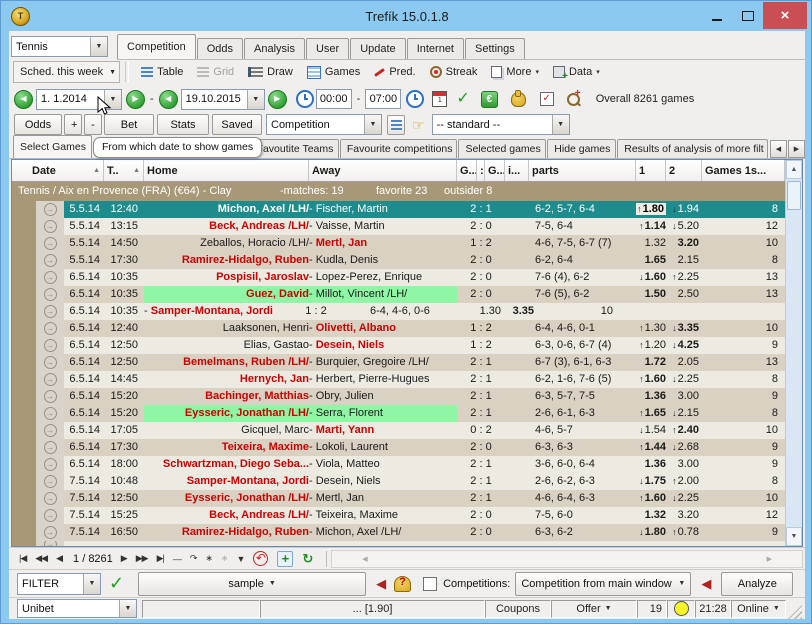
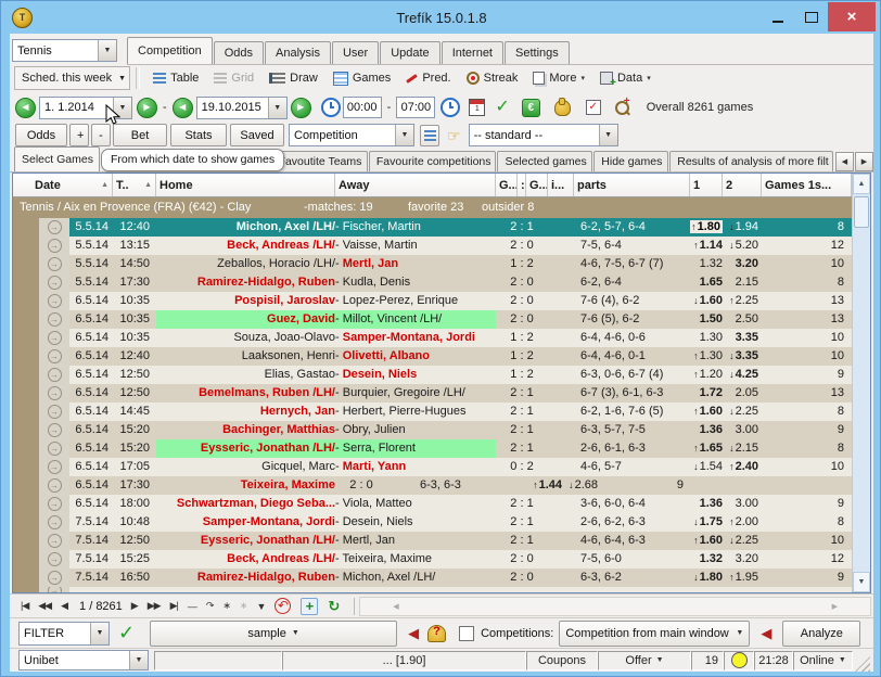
  T
  Trefík 15.0.1.8
  ×
  Tennis
  Competition
  Odds
  Analysis
  User
  Update
  Internet
  Settings
  Sched. this week
  Table
  Grid
  Draw
  Games
  Pred.
  Streak
  More
  Data
  ◀
  1. 1.2014
  ▶
  -
  ◀
  19.10.2015
  ▶
  00:00
  -
  07:00
  ✓
  €
  ✓
  Overall 8261 games
  Odds
  +
  -
  Bet
  Stats
  Saved
  Competition
  ☞
  -- standard --
  Select Games
  avoutite Teams
  Favourite competitions
  Selected games
  Hide games
  Results of analysis of more filt
  From which date to show games
  Date
  T..
  Home
  Away
  G..
  :
  G..
  i...
  parts
  1
  2
  Games 1s...
- Tennis / Aix en Provence (FRA) (€64) - Clay
+ Tennis / Aix en Provence (FRA) (€42) - Clay
  -matches: 19
  favorite 23
  outsider 8
  →
  5.5.14
  12:40
  Michon, Axel /LH/
  - Fischer, Martin
  2 : 1
  6-2, 5-7, 6-4
  ↑1.80
  ↓1.94
  8
  →
  5.5.14
  13:15
  Beck, Andreas /LH/
  - Vaisse, Martin
  2 : 0
  7-5, 6-4
  ↑1.14
  ↓5.20
  12
  →
  5.5.14
  14:50
  Zeballos, Horacio /LH/
  - Mertl, Jan
  1 : 2
  4-6, 7-5, 6-7 (7)
  1.32
  3.20
  10
  →
  5.5.14
  17:30
  Ramirez-Hidalgo, Ruben
  - Kudla, Denis
  2 : 0
  6-2, 6-4
  1.65
  2.15
  8
  →
  6.5.14
  10:35
  Pospisil, Jaroslav
  - Lopez-Perez, Enrique
  2 : 0
  7-6 (4), 6-2
  ↓1.60
  ↑2.25
  13
  →
  6.5.14
  10:35
  Guez, David
  - Millot, Vincent /LH/
  2 : 0
  7-6 (5), 6-2
  1.50
  2.50
  13
  →
  6.5.14
  10:35
+ Souza, Joao-Olavo
  - Samper-Montana, Jordi
  1 : 2
  6-4, 4-6, 0-6
  1.30
  3.35
  10
  →
  6.5.14
  12:40
  Laaksonen, Henri
  - Olivetti, Albano
  1 : 2
  6-4, 4-6, 0-1
  ↑1.30
  ↓3.35
  10
  →
  6.5.14
  12:50
  Elias, Gastao
  - Desein, Niels
  1 : 2
  6-3, 0-6, 6-7 (4)
  ↑1.20
  ↓4.25
  9
  →
  6.5.14
  12:50
  Bemelmans, Ruben /LH/
  - Burquier, Gregoire /LH/
  2 : 1
  6-7 (3), 6-1, 6-3
  1.72
  2.05
  13
  →
  6.5.14
  14:45
  Hernych, Jan
  - Herbert, Pierre-Hugues
  2 : 1
  6-2, 1-6, 7-6 (5)
  ↑1.60
  ↓2.25
  8
  →
  6.5.14
  15:20
  Bachinger, Matthias
  - Obry, Julien
  2 : 1
  6-3, 5-7, 7-5
  1.36
  3.00
  9
  →
  6.5.14
  15:20
  Eysseric, Jonathan /LH/
  - Serra, Florent
  2 : 1
  2-6, 6-1, 6-3
  ↑1.65
  ↓2.15
  8
  →
  6.5.14
  17:05
  Gicquel, Marc
  - Marti, Yann
  0 : 2
  4-6, 5-7
  ↓1.54
  ↑2.40
  10
  →
  6.5.14
  17:30
  Teixeira, Maxime
- - Lokoli, Laurent
  2 : 0
  6-3, 6-3
  ↑1.44
  ↓2.68
  9
  →
  6.5.14
  18:00
  Schwartzman, Diego Seba...
  - Viola, Matteo
  2 : 1
  3-6, 6-0, 6-4
  1.36
  3.00
  9
  →
  7.5.14
  10:48
  Samper-Montana, Jordi
  - Desein, Niels
  2 : 1
  2-6, 6-2, 6-3
  ↓1.75
  ↑2.00
  8
  →
  7.5.14
  12:50
  Eysseric, Jonathan /LH/
  - Mertl, Jan
  2 : 1
  4-6, 6-4, 6-3
  ↑1.60
  ↓2.25
  10
  →
  7.5.14
  15:25
  Beck, Andreas /LH/
  - Teixeira, Maxime
  2 : 0
  7-5, 6-0
  1.32
  3.20
  12
  →
  7.5.14
  16:50
  Ramirez-Hidalgo, Ruben
  - Michon, Axel /LH/
  2 : 0
  6-3, 6-2
  ↓1.80
- ↑0.78
+ ↑1.95
  9
  →
  |◀
  ◀◀
  ◀
  1 / 8261
  ▶
  ▶▶
  ▶|
  —
  ↷
  ∗
  ∗
  ▼
  ↶
  +
  ↻
  FILTER
  ✓
  sample
  ◀
  Competitions:
  Competition from main window
  ◀
  Analyze
  Unibet
  ... [1.90]
  Coupons
  Offer
  19
  21:28
  Online
